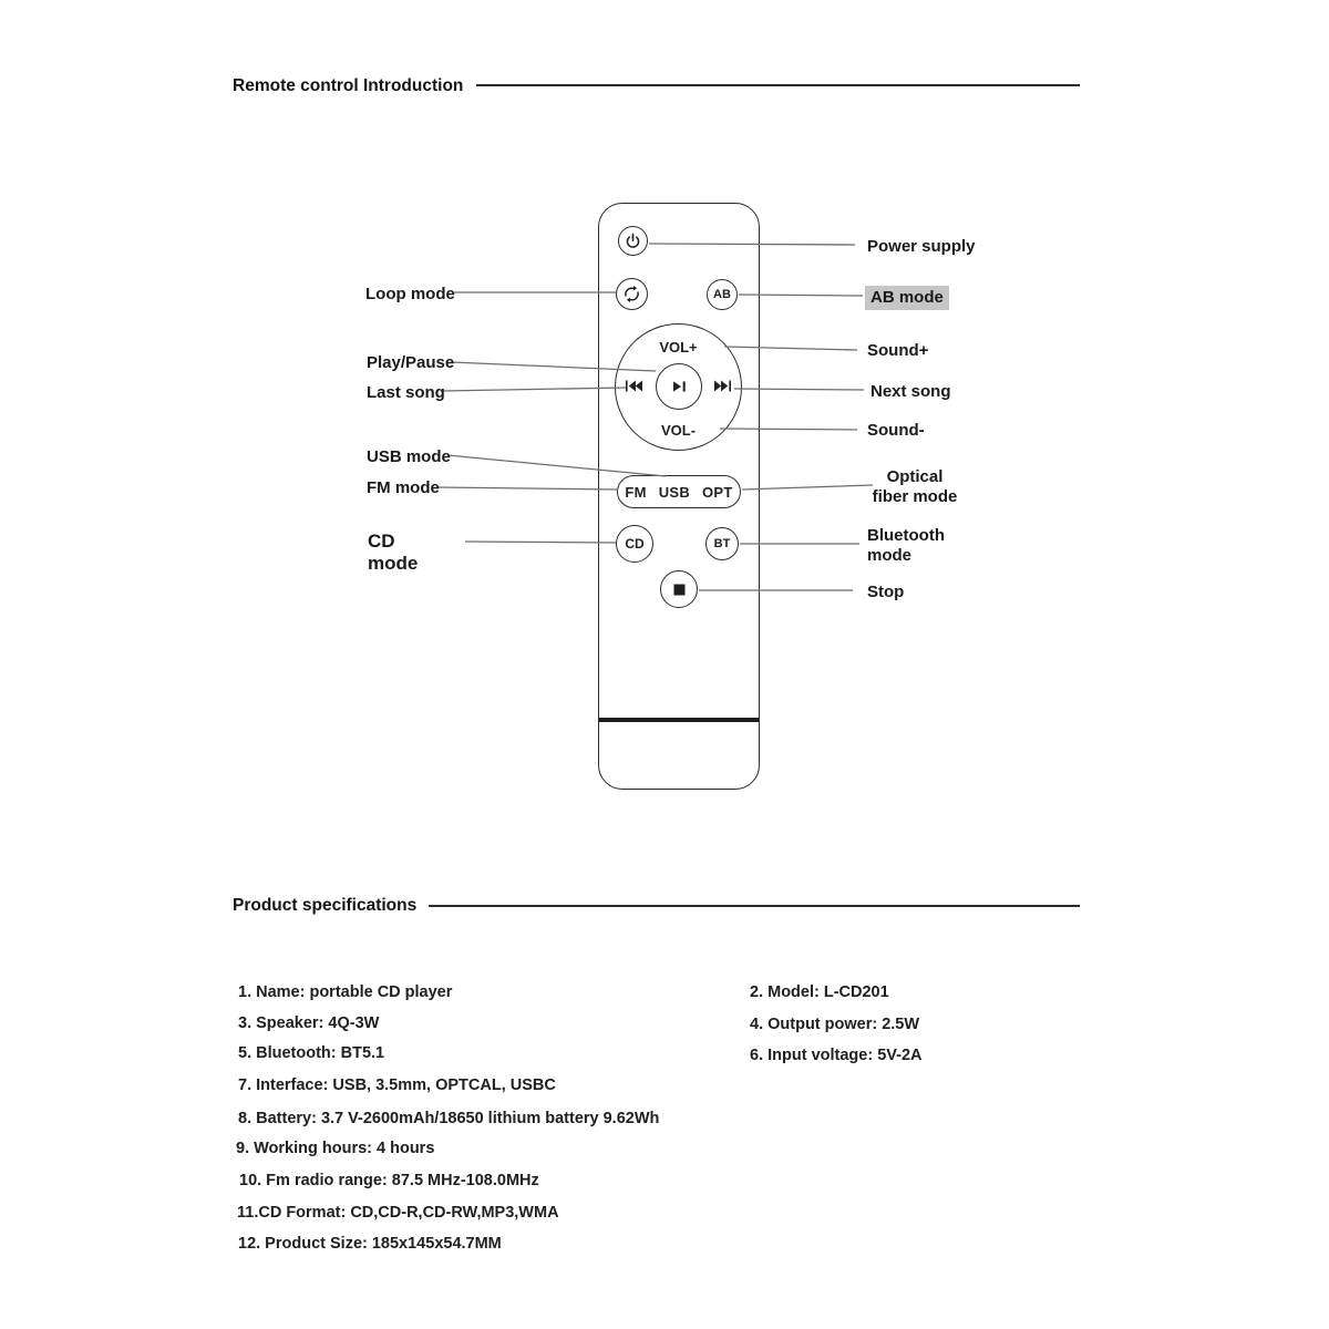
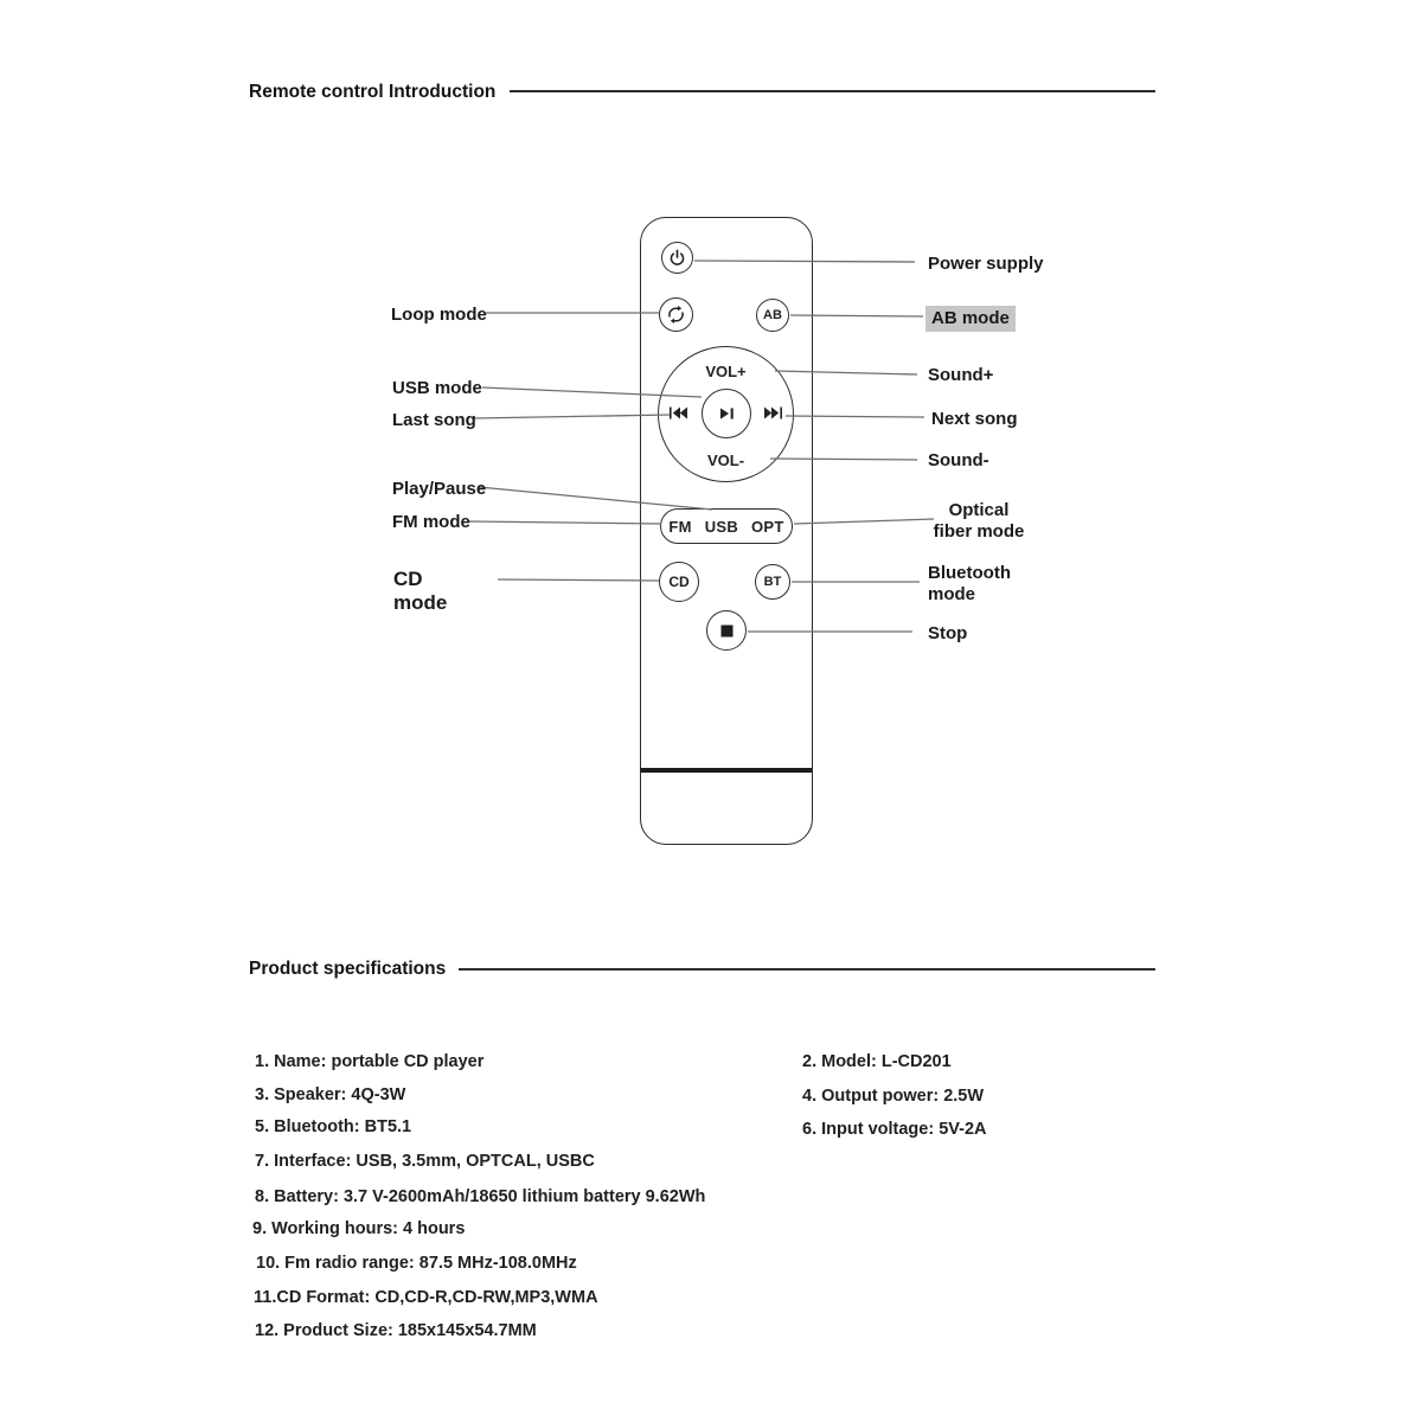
  Remote control Introduction
  Product specifications
  FM USB OPT
  AB
  VOL+
  VOL-
  CD
  BT
  Loop mode
- Play/Pause
+ USB mode
  Last song
- USB mode
+ Play/Pause
  FM mode
  CD
  mode
  Power supply
  AB mode
  Sound+
  Next song
  Sound-
  Optical
  fiber mode
  Bluetooth
  mode
  Stop
  1. Name: portable CD player
  3. Speaker: 4Q-3W
  5. Bluetooth: BT5.1
  7. Interface: USB, 3.5mm, OPTCAL, USBC
  8. Battery: 3.7 V-2600mAh/18650 lithium battery 9.62Wh
  9. Working hours: 4 hours
  10. Fm radio range: 87.5 MHz-108.0MHz
  11.CD Format: CD,CD-R,CD-RW,MP3,WMA
  12. Product Size: 185x145x54.7MM
  2. Model: L-CD201
  4. Output power: 2.5W
  6. Input voltage: 5V-2A
